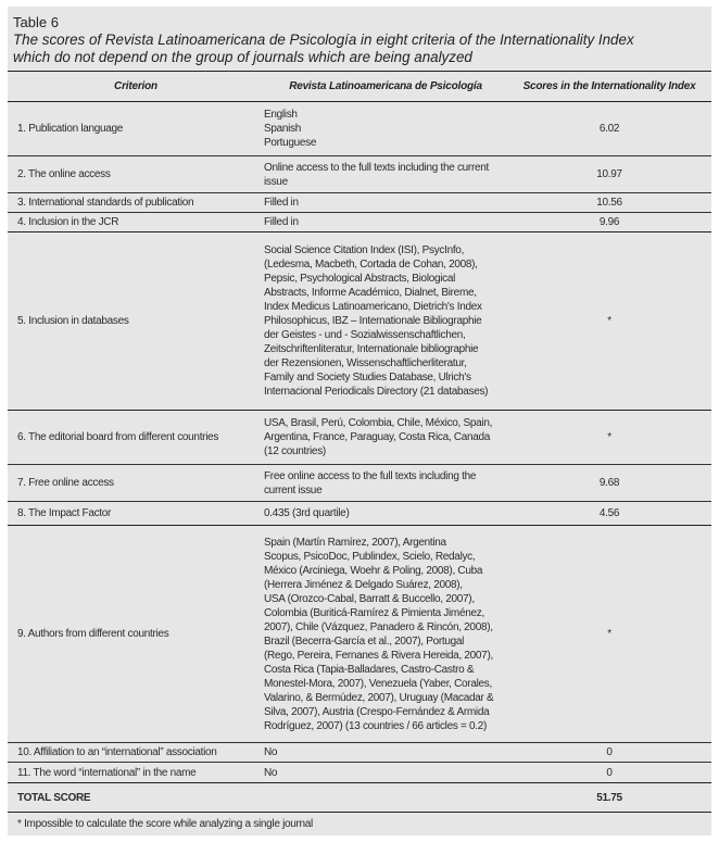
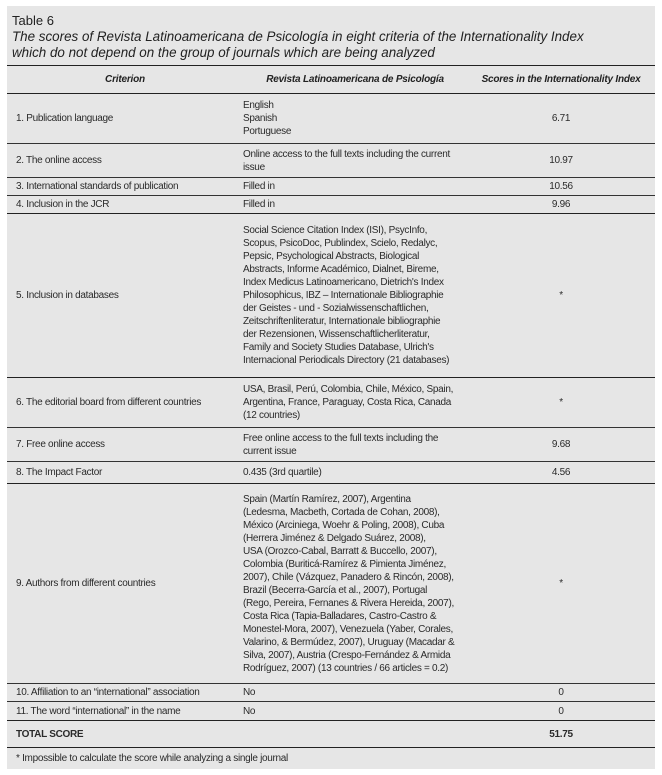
  Table 6
  The scores of Revista Latinoamericana de Psicología in eight criteria of the Internationality Index
  which do not depend on the group of journals which are being analyzed
  Criterion	Revista Latinoamericana de Psicología	Scores in the Internationality Index
- 1. Publication language	EnglishSpanishPortuguese	6.02
+ 1. Publication language	EnglishSpanishPortuguese	6.71
  2. The online access	Online access to the full texts including the currentissue	10.97
  3. International standards of publication	Filled in	10.56
  4. Inclusion in the JCR	Filled in	9.96
- 5. Inclusion in databases	Social Science Citation Index (ISI), PsycInfo,(Ledesma, Macbeth, Cortada de Cohan, 2008),Pepsic, Psychological Abstracts, BiologicalAbstracts, Informe Académico, Dialnet, Bireme,Index Medicus Latinoamericano, Dietrich's IndexPhilosophicus, IBZ – Internationale Bibliographieder Geistes - und - Sozialwissenschaftlichen,Zeitschriftenliteratur, Internationale bibliographieder Rezensionen, Wissenschaftlicherliteratur,Family and Society Studies Database, Ulrich'sInternacional Periodicals Directory (21 databases)	*
+ 5. Inclusion in databases	Social Science Citation Index (ISI), PsycInfo,Scopus, PsicoDoc, Publindex, Scielo, Redalyc,Pepsic, Psychological Abstracts, BiologicalAbstracts, Informe Académico, Dialnet, Bireme,Index Medicus Latinoamericano, Dietrich's IndexPhilosophicus, IBZ – Internationale Bibliographieder Geistes - und - Sozialwissenschaftlichen,Zeitschriftenliteratur, Internationale bibliographieder Rezensionen, Wissenschaftlicherliteratur,Family and Society Studies Database, Ulrich'sInternacional Periodicals Directory (21 databases)	*
  6. The editorial board from different countries	USA, Brasil, Perú, Colombia, Chile, México, Spain,Argentina, France, Paraguay, Costa Rica, Canada(12 countries)	*
  7. Free online access	Free online access to the full texts including thecurrent issue	9.68
  8. The Impact Factor	0.435 (3rd quartile)	4.56
- 9. Authors from different countries	Spain (Martín Ramírez, 2007), ArgentinaScopus, PsicoDoc, Publindex, Scielo, Redalyc,México (Arciniega, Woehr & Poling, 2008), Cuba(Herrera Jiménez & Delgado Suárez, 2008),USA (Orozco-Cabal, Barratt & Buccello, 2007),Colombia (Buriticá-Ramírez & Pimienta Jiménez,2007), Chile (Vázquez, Panadero & Rincón, 2008),Brazil (Becerra-García et al., 2007), Portugal(Rego, Pereira, Fernanes & Rivera Hereida, 2007),Costa Rica (Tapia-Balladares, Castro-Castro &Monestel-Mora, 2007), Venezuela (Yaber, Corales,Valarino, & Bermúdez, 2007), Uruguay (Macadar &Silva, 2007), Austria (Crespo-Fernández & ArmidaRodríguez, 2007) (13 countries / 66 articles = 0.2)	*
+ 9. Authors from different countries	Spain (Martín Ramírez, 2007), Argentina(Ledesma, Macbeth, Cortada de Cohan, 2008),México (Arciniega, Woehr & Poling, 2008), Cuba(Herrera Jiménez & Delgado Suárez, 2008),USA (Orozco-Cabal, Barratt & Buccello, 2007),Colombia (Buriticá-Ramírez & Pimienta Jiménez,2007), Chile (Vázquez, Panadero & Rincón, 2008),Brazil (Becerra-García et al., 2007), Portugal(Rego, Pereira, Fernanes & Rivera Hereida, 2007),Costa Rica (Tapia-Balladares, Castro-Castro &Monestel-Mora, 2007), Venezuela (Yaber, Corales,Valarino, & Bermúdez, 2007), Uruguay (Macadar &Silva, 2007), Austria (Crespo-Fernández & ArmidaRodríguez, 2007) (13 countries / 66 articles = 0.2)	*
  10. Affiliation to an “international” association	No	0
  11. The word “international” in the name	No	0
  TOTAL SCORE		51.75
  * Impossible to calculate the score while analyzing a single journal
